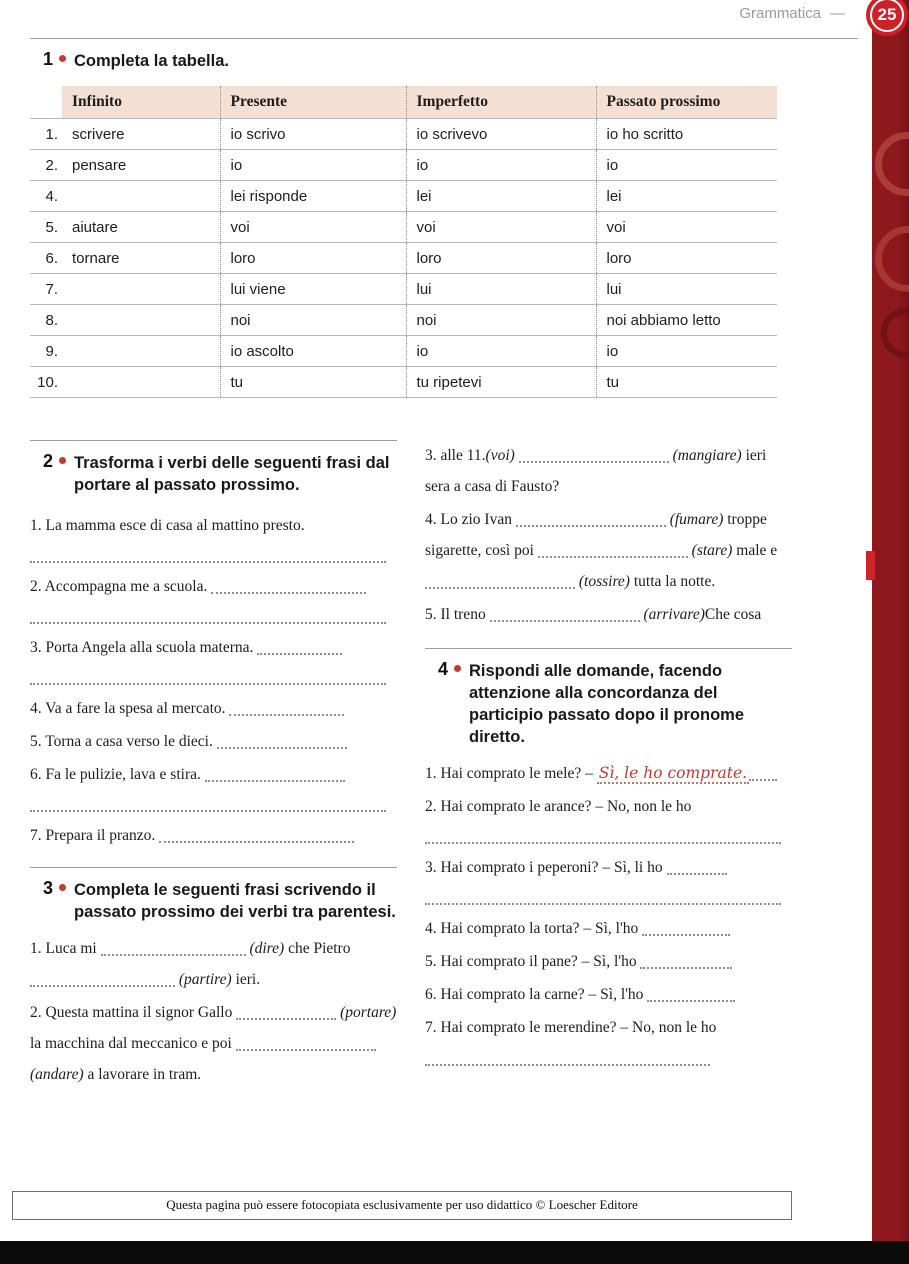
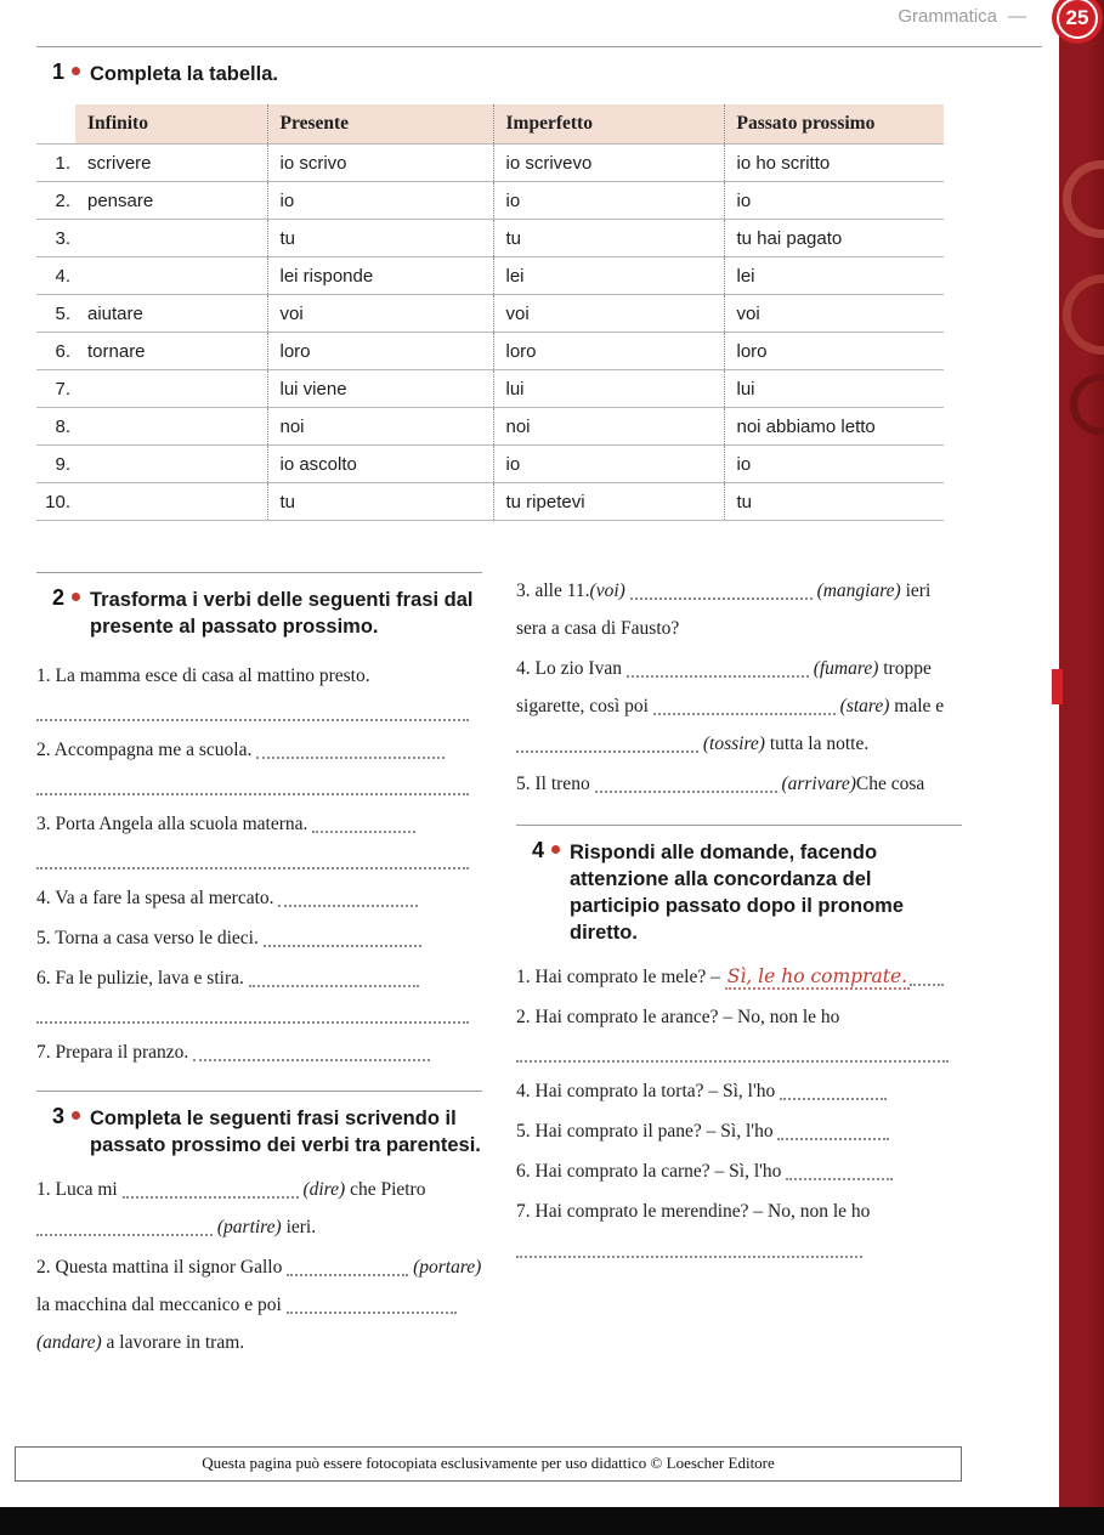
  Grammatica
  —
  25
  1
  Completa la tabella.
  	Infinito	Presente	Imperfetto	Passato prossimo
  1.	scrivere	io scrivo	io scrivevo	io ho scritto
  2.	pensare	io	io	io
+ 3.		tu	tu	tu hai pagato
  4.		lei risponde	lei	lei
  5.	aiutare	voi	voi	voi
  6.	tornare	loro	loro	loro
  7.		lui viene	lui	lui
  8.		noi	noi	noi abbiamo letto
  9.		io ascolto	io	io
  10.		tu	tu ripetevi	tu
  2
- Trasforma i verbi delle seguenti frasi dal portare al passato prossimo.
+ Trasforma i verbi delle seguenti frasi dal presente al passato prossimo.
  1. La mamma esce di casa al mattino presto.
  2. Accompagna me a scuola.
  3. Porta Angela alla scuola materna.
  4. Va a fare la spesa al mercato.
  5. Torna a casa verso le dieci.
  6. Fa le pulizie, lava e stira.
  7. Prepara il pranzo.
  3
  Completa le seguenti frasi scrivendo il passato prossimo dei verbi tra parentesi.
  1. Luca mi (dire) che Pietro (partire) ieri.
  2. Questa mattina il signor Gallo (portare) la macchina dal meccanico e poi (andare) a lavorare in tram.
  3. alle 11.(voi) (mangiare) ieri sera a casa di Fausto?
  4. Lo zio Ivan (fumare) troppe sigarette, così poi (stare) male e (tossire) tutta la notte.
  5. Il treno (arrivare)Che cosa
  4
  Rispondi alle domande, facendo attenzione alla concordanza del participio passato dopo il pronome diretto.
  1. Hai comprato le mele? – Sì, le ho comprate.
  2. Hai comprato le arance? – No, non le ho
- 3. Hai comprato i peperoni? – Sì, li ho
  4. Hai comprato la torta? – Sì, l'ho
  5. Hai comprato il pane? – Sì, l'ho
  6. Hai comprato la carne? – Sì, l'ho
  7. Hai comprato le merendine? – No, non le ho
  Questa pagina può essere fotocopiata esclusivamente per uso didattico © Loescher Editore
